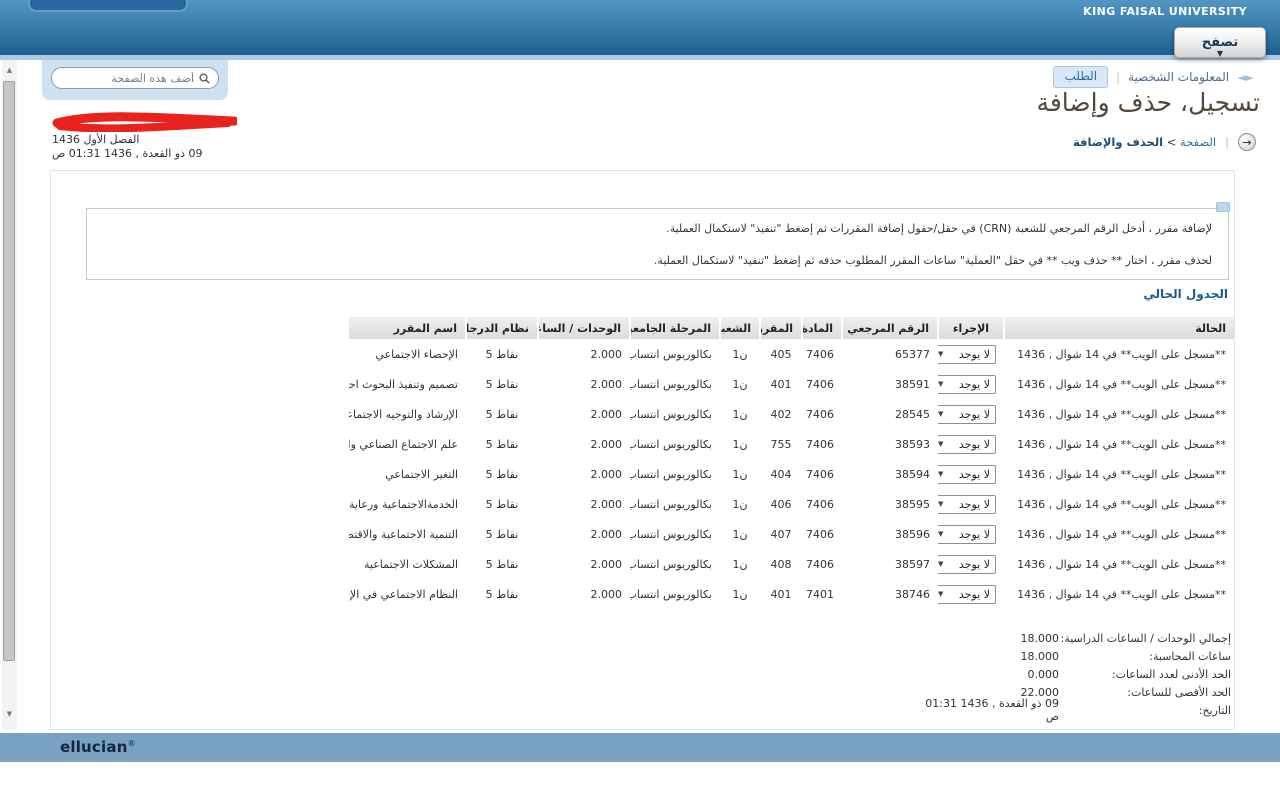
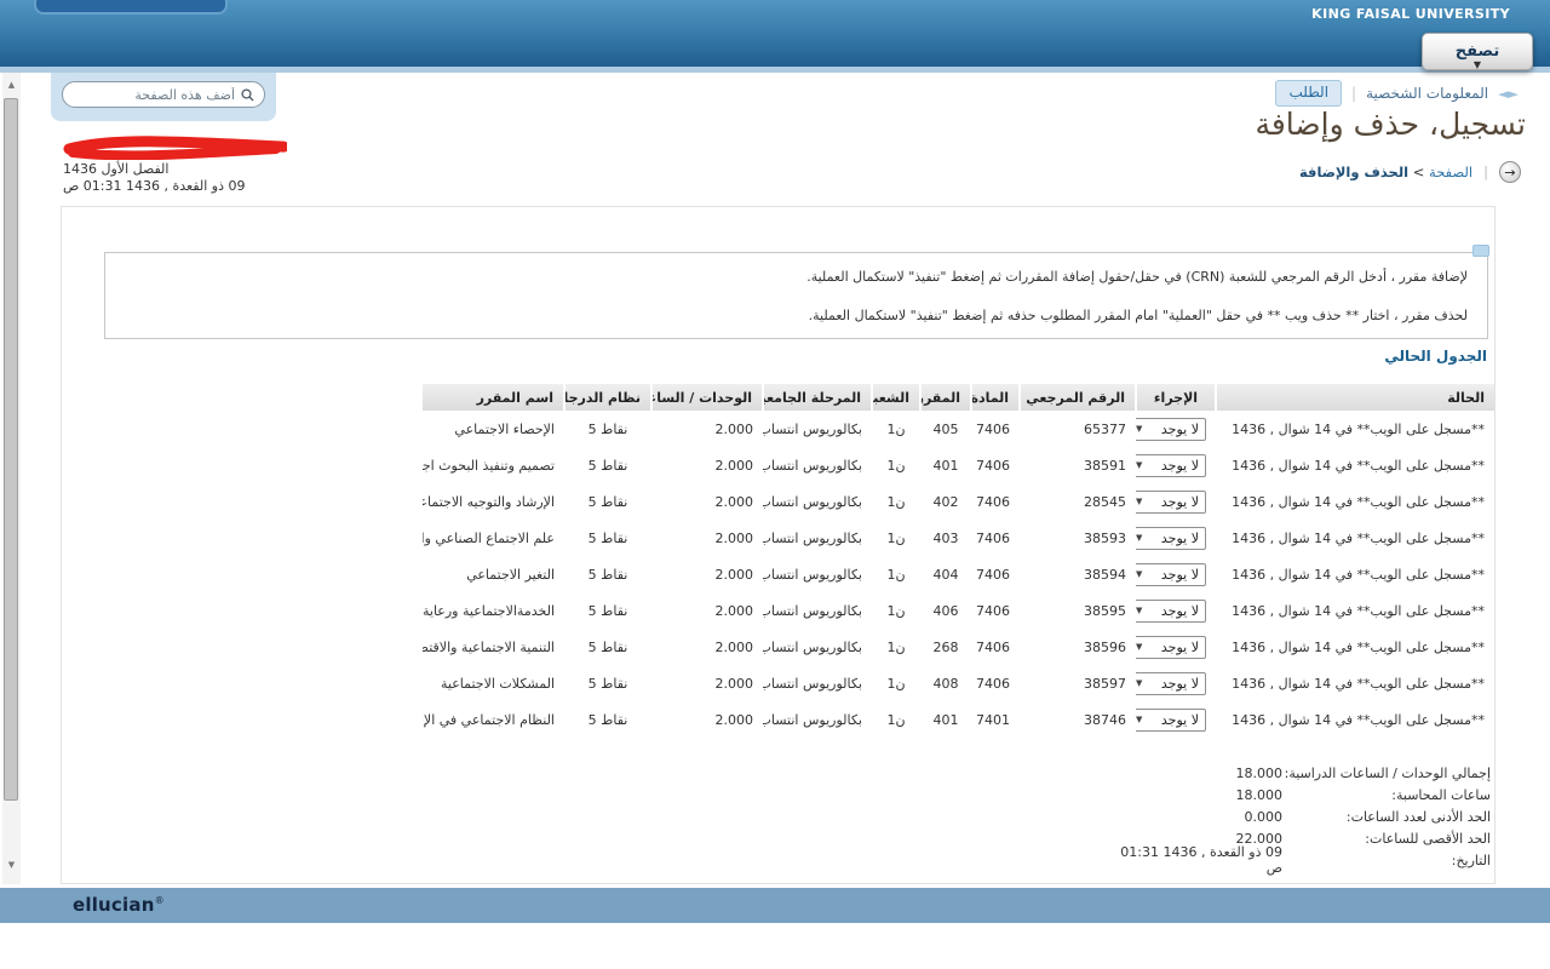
  KING FAISAL UNIVERSITY
  تصفح
  ▼
  ▲
  ▼
  ◄►
  المعلومات الشخصية
  |
  الطلب
  تسجيل، حذف وإضافة
  →
  |
  الصفحة > الحذف والإضافة
  الفصل الأول 1436
  09 ذو القعدة , 1436 01:31 ص
  لإضافة مقرر ، أدخل الرقم المرجعي للشعبة (CRN) في حقل/حقول إضافة المقررات ثم إضغط "تنفيذ" لاستكمال العملية.
- لحذف مقرر ، اختار ** حذف ويب ** في حقل "العملية" ساعات المقرر المطلوب حذفه ثم إضغط "تنفيذ" لاستكمال العملية.
+ لحذف مقرر ، اختار ** حذف ويب ** في حقل "العملية" امام المقرر المطلوب حذفه ثم إضغط "تنفيذ" لاستكمال العملية.
  الجدول الحالي
  الحالة	الإجراء	الرقم المرجعي	المادة	المقر	الشعب	المرحلة الجامعي	الوحدات / الساع	نظام الدرجا	اسم المقرر
  **مسجل على الويب** في 14 شوال , 1436	لا يوجد ▼	65377	7406	405	ن1	بكالوريوس انتساب	2.000	نقاط 5	الإحصاء الاجتماعي
  **مسجل على الويب** في 14 شوال , 1436	لا يوجد ▼	38591	7406	401	ن1	بكالوريوس انتساب	2.000	نقاط 5	تصميم وتنفيذ البحوث اج
  **مسجل على الويب** في 14 شوال , 1436	لا يوجد ▼	28545	7406	402	ن1	بكالوريوس انتساب	2.000	نقاط 5	الإرشاد والتوجيه الاجتماع
- **مسجل على الويب** في 14 شوال , 1436	لا يوجد ▼	38593	7406	755	ن1	بكالوريوس انتساب	2.000	نقاط 5	علم الاجتماع الصناعي وا
+ **مسجل على الويب** في 14 شوال , 1436	لا يوجد ▼	38593	7406	403	ن1	بكالوريوس انتساب	2.000	نقاط 5	علم الاجتماع الصناعي وا
  **مسجل على الويب** في 14 شوال , 1436	لا يوجد ▼	38594	7406	404	ن1	بكالوريوس انتساب	2.000	نقاط 5	التغير الاجتماعي
  **مسجل على الويب** في 14 شوال , 1436	لا يوجد ▼	38595	7406	406	ن1	بكالوريوس انتساب	2.000	نقاط 5	الخدمةالاجتماعية ورعاية
- **مسجل على الويب** في 14 شوال , 1436	لا يوجد ▼	38596	7406	407	ن1	بكالوريوس انتساب	2.000	نقاط 5	التنمية الاجتماعية والاقتص
+ **مسجل على الويب** في 14 شوال , 1436	لا يوجد ▼	38596	7406	268	ن1	بكالوريوس انتساب	2.000	نقاط 5	التنمية الاجتماعية والاقتص
  **مسجل على الويب** في 14 شوال , 1436	لا يوجد ▼	38597	7406	408	ن1	بكالوريوس انتساب	2.000	نقاط 5	المشكلات الاجتماعية
  **مسجل على الويب** في 14 شوال , 1436	لا يوجد ▼	38746	7401	401	ن1	بكالوريوس انتساب	2.000	نقاط 5	النظام الاجتماعي في الإ
  إجمالي الوحدات / الساعات الدراسية:
  18.000
  ساعات المحاسبة:
  18.000
  الحد الأدنى لعدد الساعات:
  0.000
  الحد الأقصى للساعات:
  22.000
  التاريخ:
  09 ذو القعدة , 1436 01:31 ص
  ellucian®
